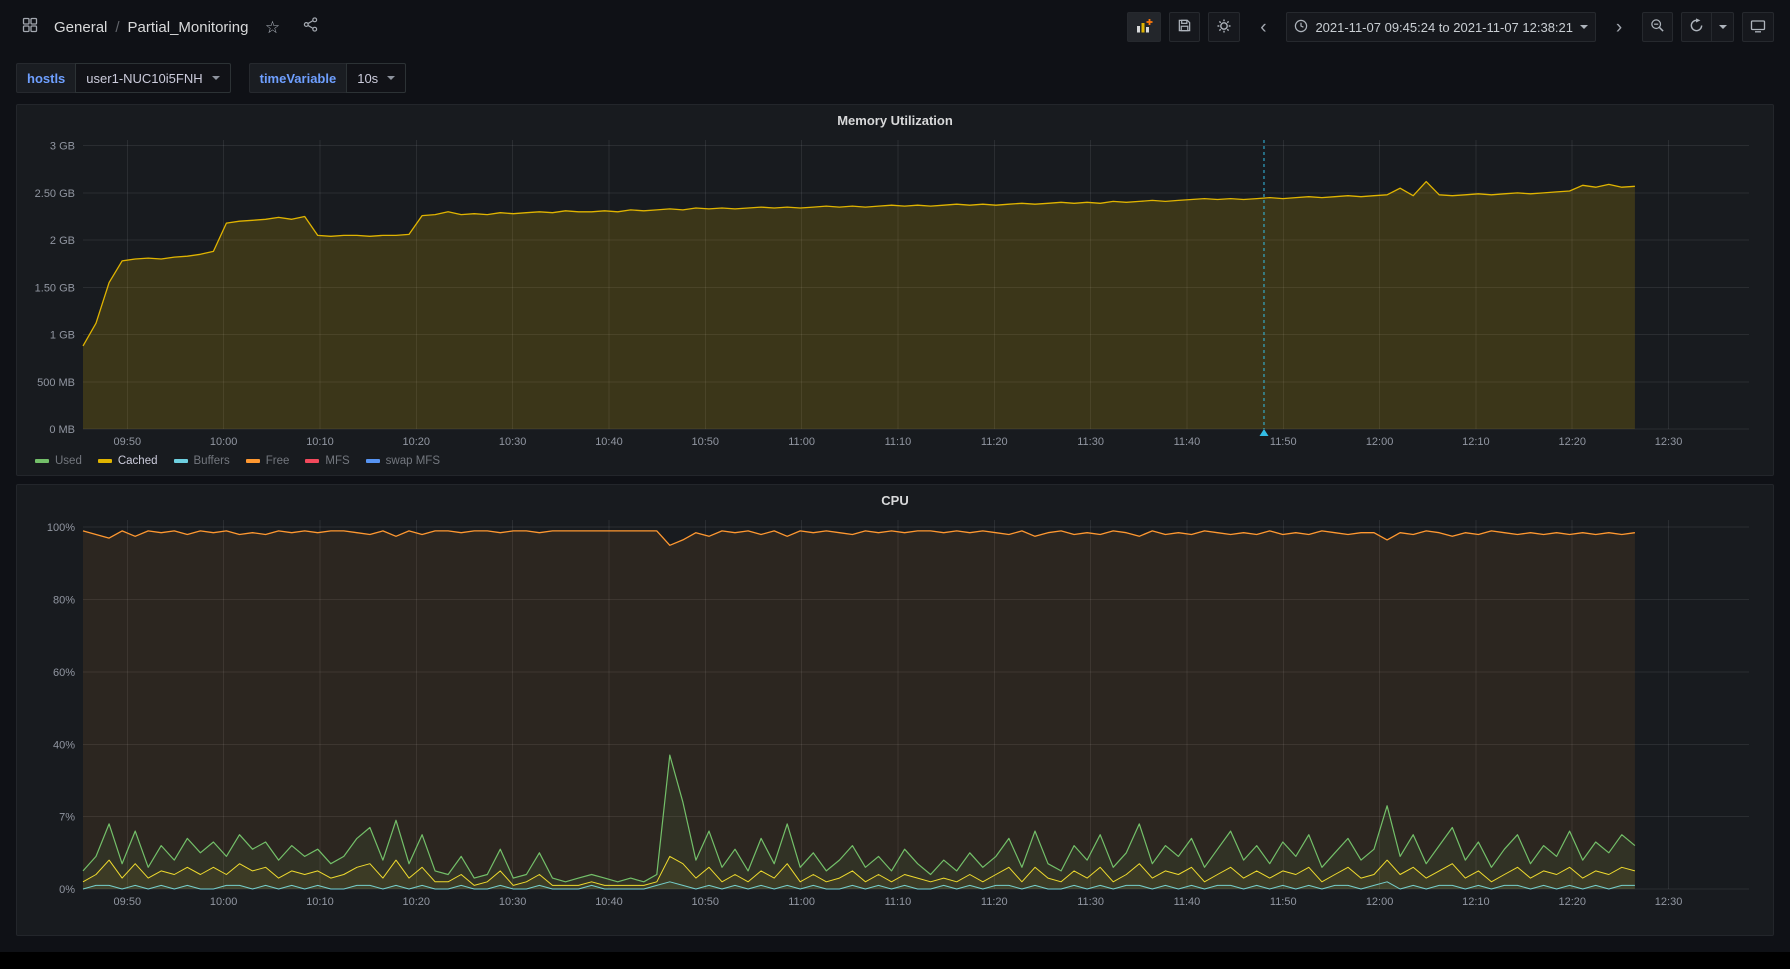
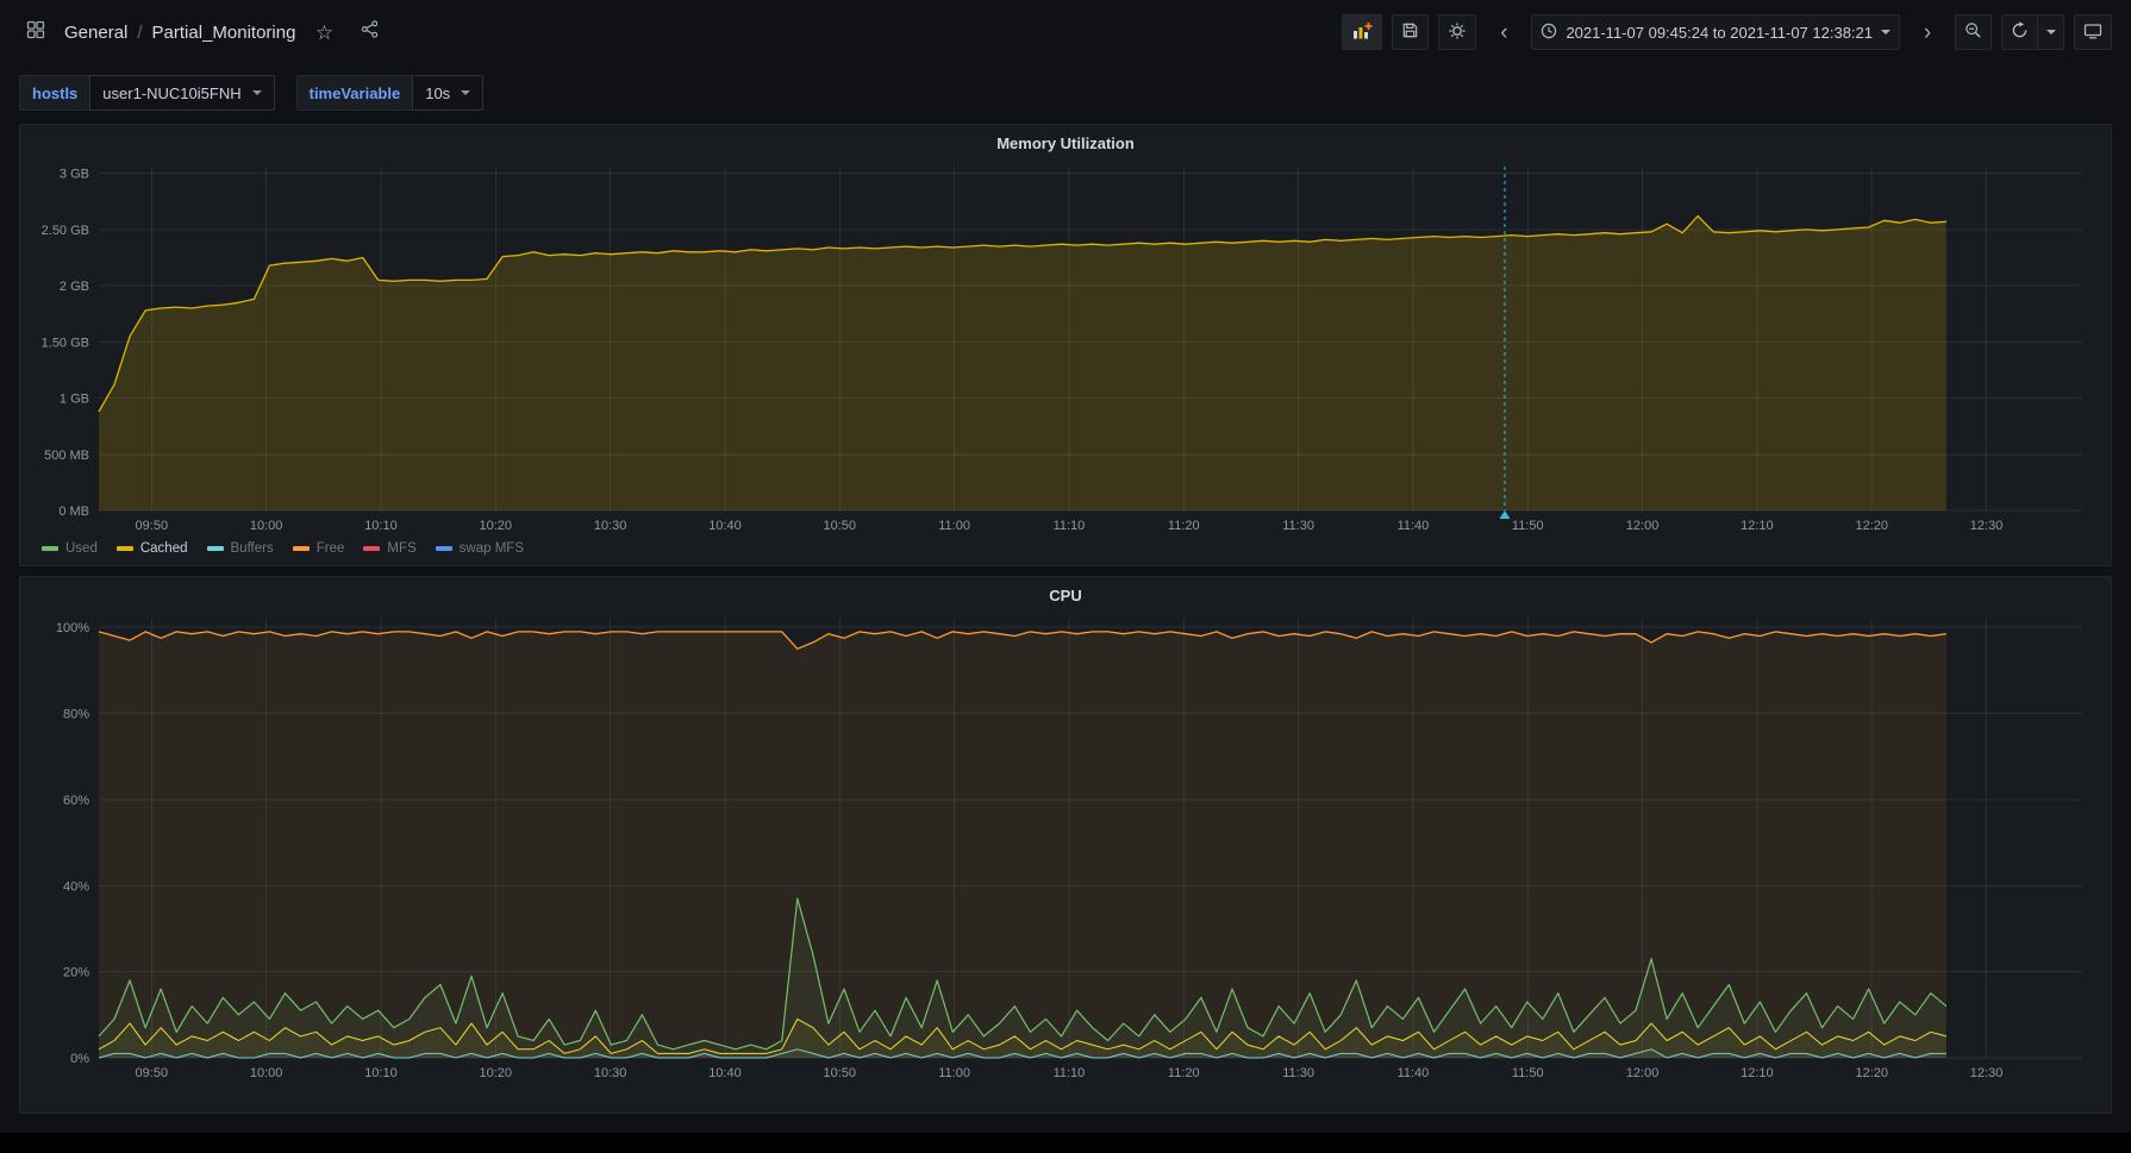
  General
  /
  Partial_Monitoring
  ☆
  ‹
  2021-11-07 09:45:24 to 2021-11-07 12:38:21
  ›
  hostls
  user1-NUC10i5FNH
  timeVariable
  10s
  Memory Utilization
  0 MB
  500 MB
  1 GB
  1.50 GB
  2 GB
  2.50 GB
  3 GB
  09:50
  10:00
  10:10
  10:20
  10:30
  10:40
  10:50
  11:00
  11:10
  11:20
  11:30
  11:40
  11:50
  12:00
  12:10
  12:20
  12:30
  Used
  Cached
  Buffers
  Free
  MFS
  swap MFS
  CPU
  0%
- 7%
+ 20%
  40%
  60%
  80%
  100%
  09:50
  10:00
  10:10
  10:20
  10:30
  10:40
  10:50
  11:00
  11:10
  11:20
  11:30
  11:40
  11:50
  12:00
  12:10
  12:20
  12:30
